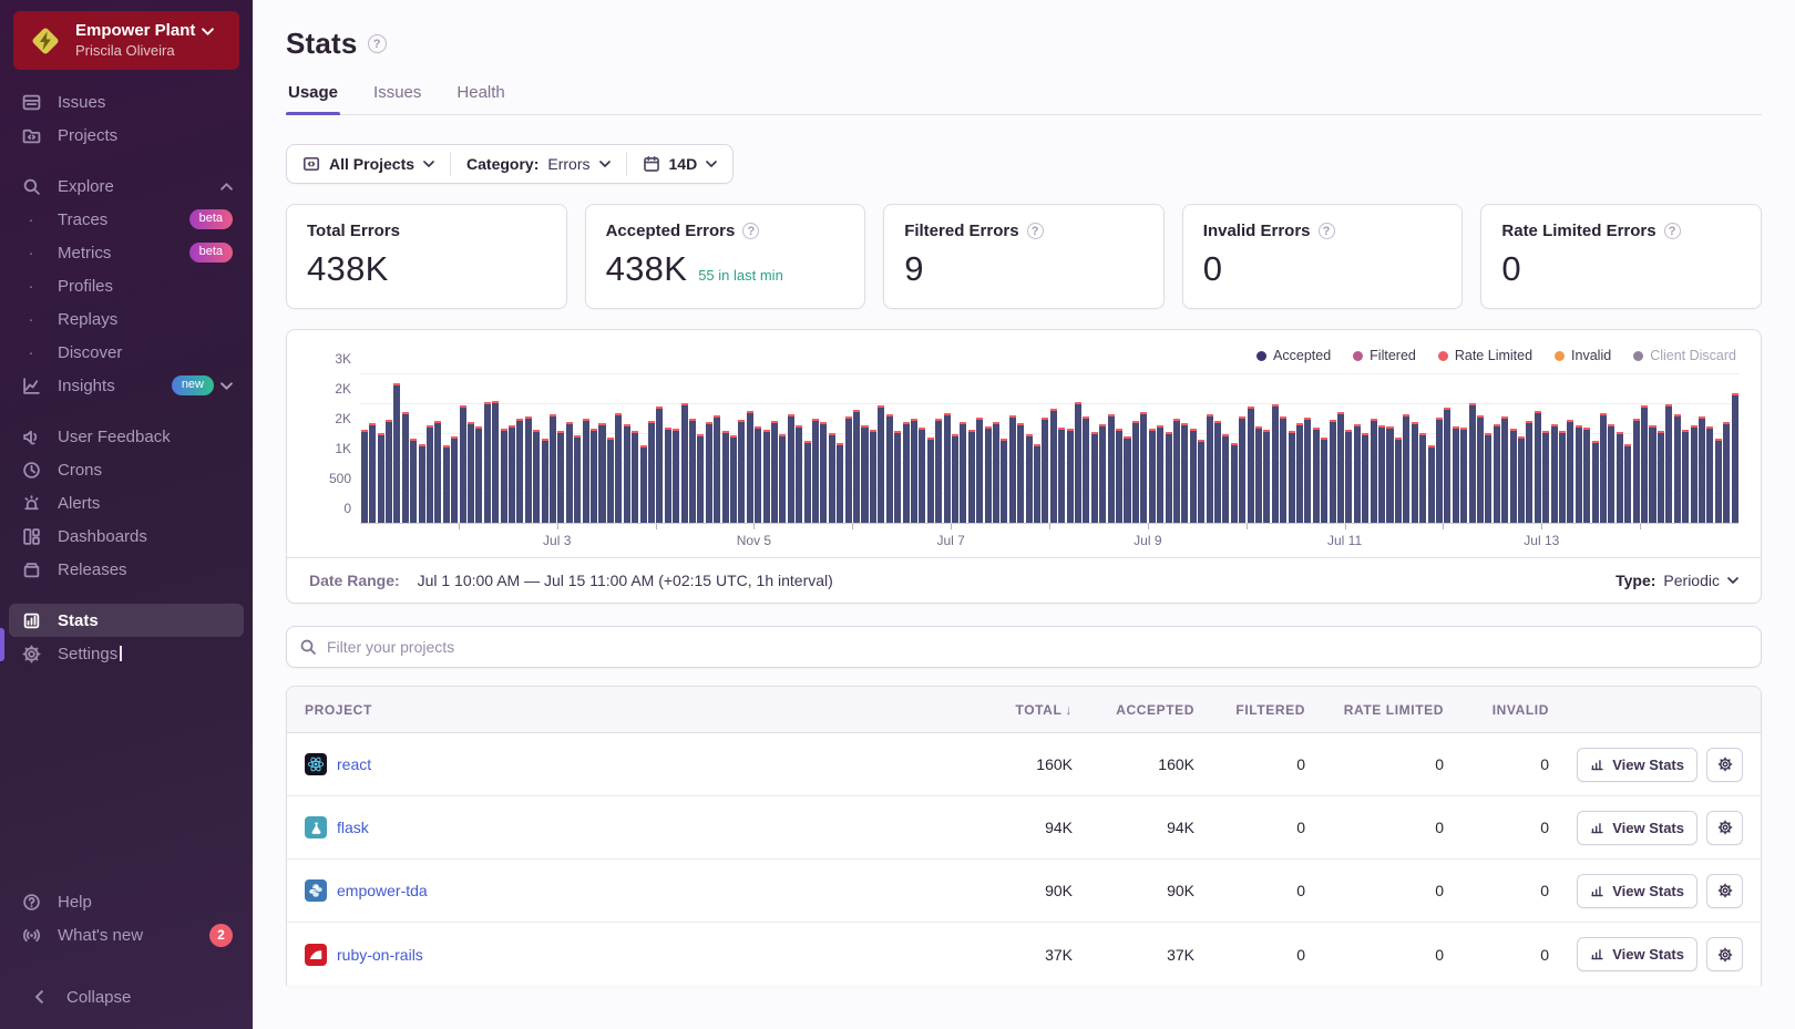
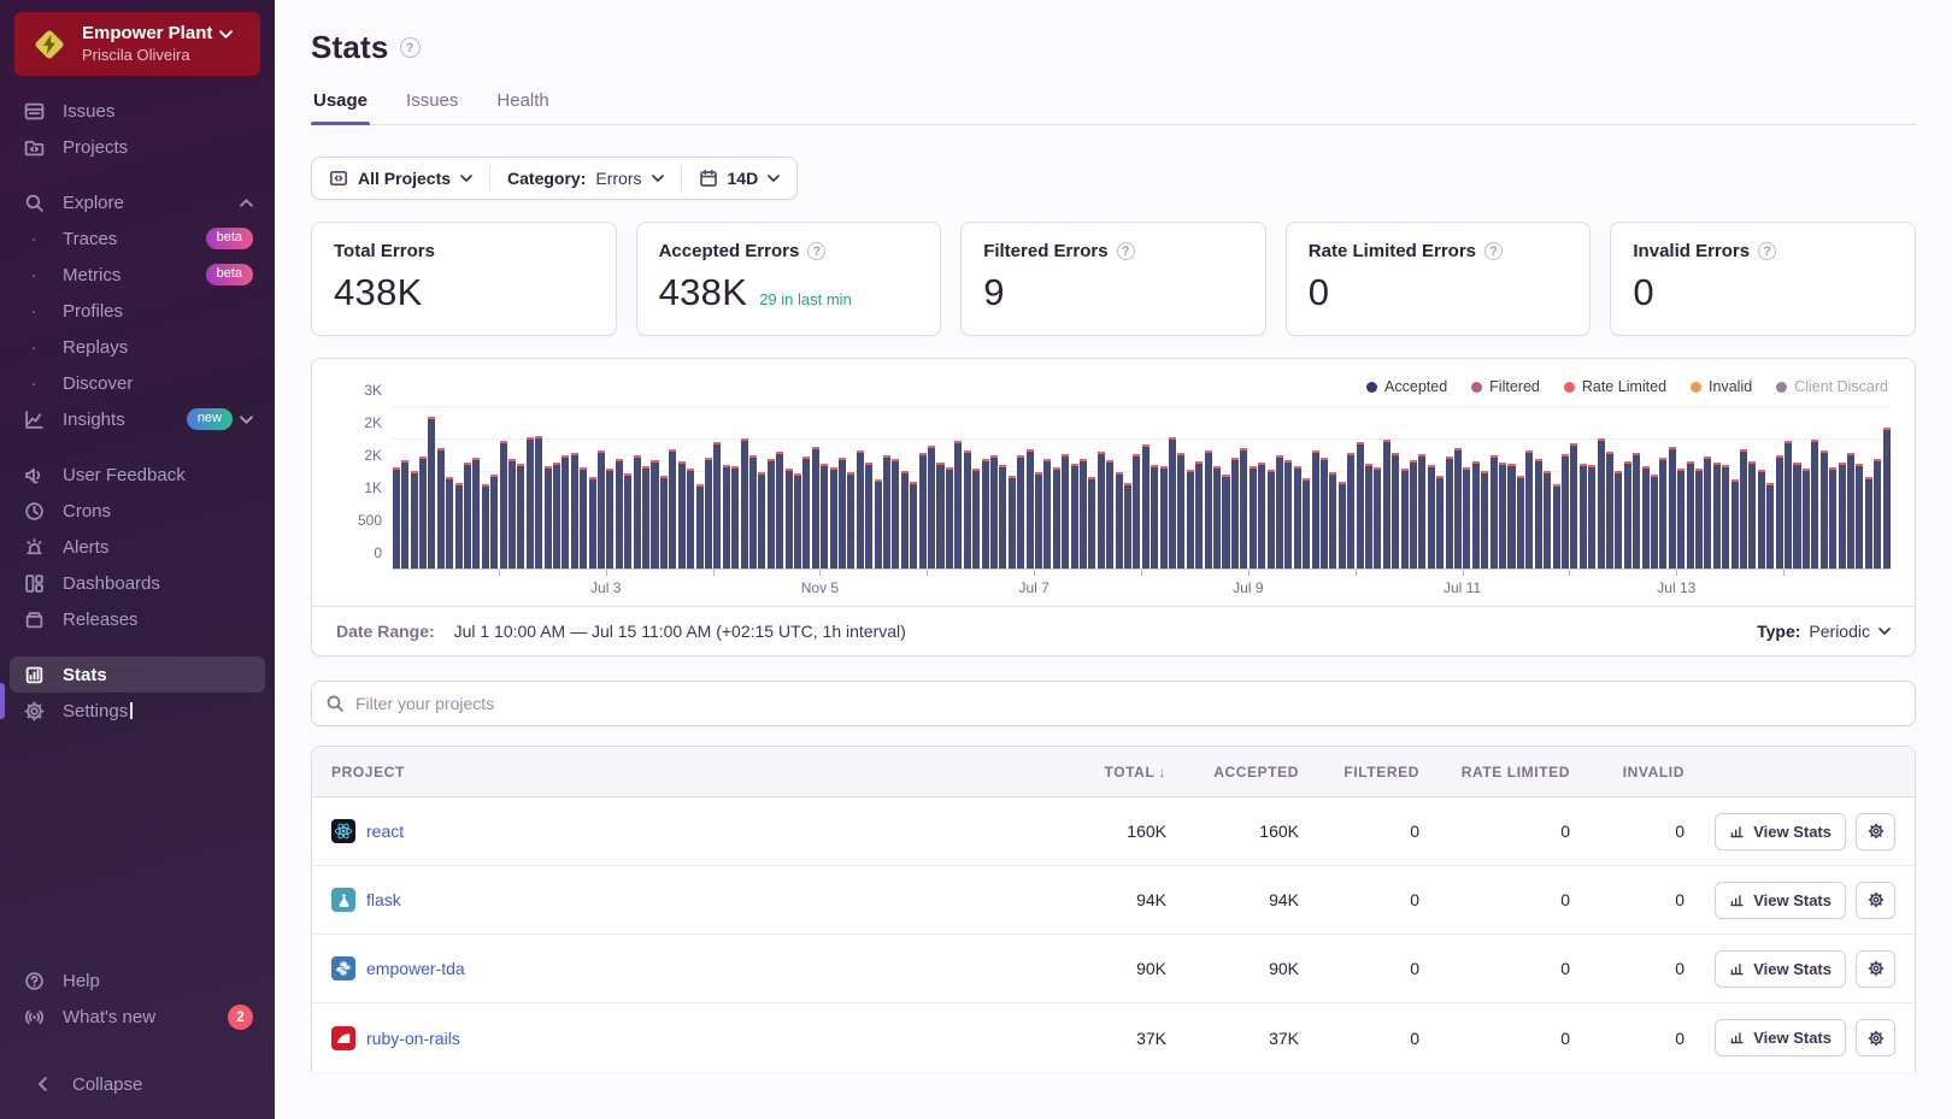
  Empower Plant
  Priscila Oliveira
  Issues
  Projects
  Explore
  ·
  Traces
  beta
  ·
  Metrics
  beta
  ·
  Profiles
  ·
  Replays
  ·
  Discover
  Insights
  new
  User Feedback
  Crons
  Alerts
  Dashboards
  Releases
  Stats
  Settings
  Help
  What's new
  2
  Collapse
  Stats
  ?
  Usage
  Issues
  Health
  All Projects
  Category:
  Errors
  14D
  Total Errors
  438K
  Accepted Errors
  ?
  438K
- 55 in last min
+ 29 in last min
  Filtered Errors
  ?
  9
- Invalid Errors
+ Rate Limited Errors
  ?
  0
- Rate Limited Errors
+ Invalid Errors
  ?
  0
  Accepted
  Filtered
  Rate Limited
  Invalid
  Client Discard
  0
  500
  1K
  2K
  2K
  3K
  Jul 3
  Nov 5
  Jul 7
  Jul 9
  Jul 11
  Jul 13
  Date Range: Jul 1 10:00 AM — Jul 15 11:00 AM (+02:15 UTC, 1h interval)
  Type:
  Periodic
  Filter your projects
  PROJECT
  TOTAL ↓
  ACCEPTED
  FILTERED
  RATE LIMITED
  INVALID
  react
  160K
  160K
  0
  0
  0
  View Stats
  flask
  94K
  94K
  0
  0
  0
  View Stats
  empower-tda
  90K
  90K
  0
  0
  0
  View Stats
  ruby-on-rails
  37K
  37K
  0
  0
  0
  View Stats
